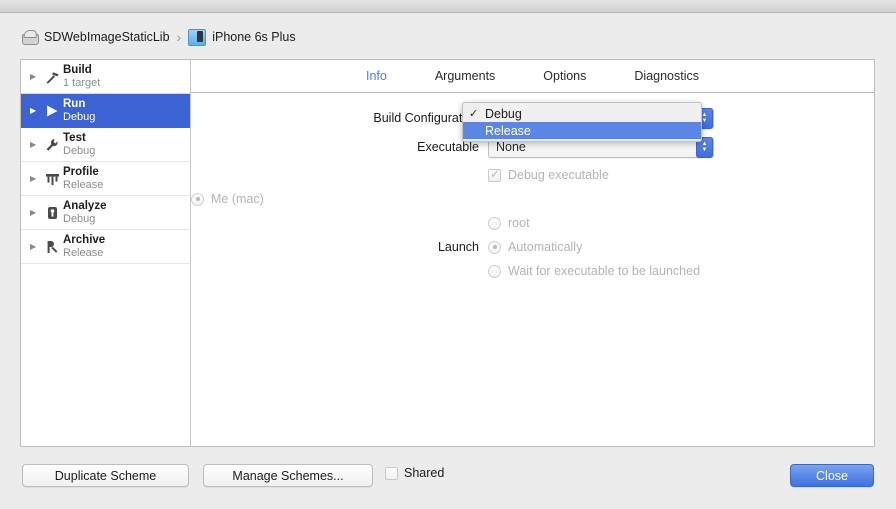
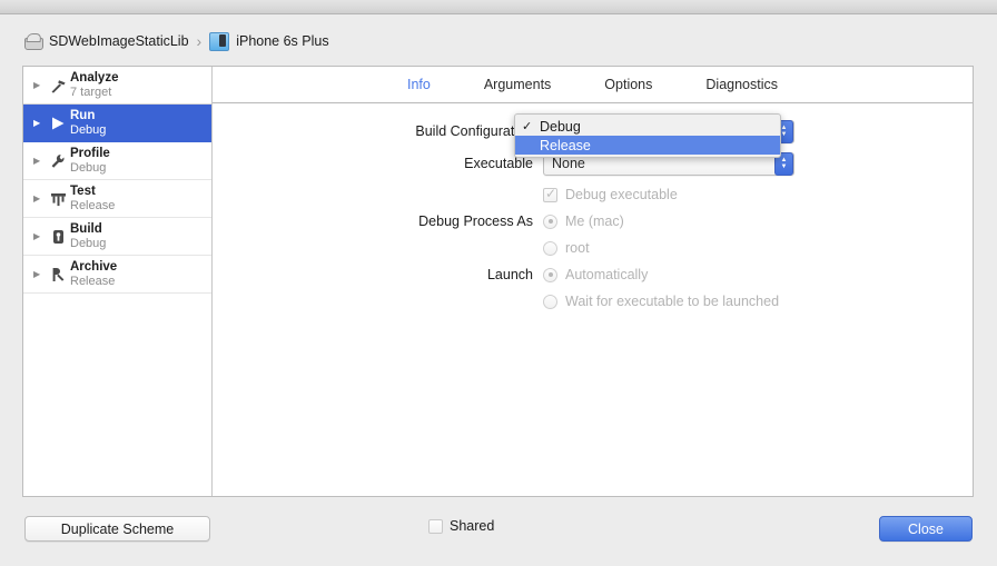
  SDWebImageStaticLib
  ›
  iPhone 6s Plus
  ▶
- Build
+ Analyze
- 1 target
+ 7 target
  ▶
  Run
  Debug
  ▶
- Test
+ Profile
  Debug
  ▶
- Profile
+ Test
  Release
  ▶
- Analyze
+ Build
  Debug
  ▶
  Archive
  Release
  Info
  Arguments
  Options
  Diagnostics
  Build Configurat
  Executable
  None
  Debug executable
+ Debug Process As
  Me (mac)
  root
  Launch
  Automatically
  Wait for executable to be launched
  ✓
  Debug
  Release
  Duplicate Scheme
- Manage Schemes...
  Shared
  Close
